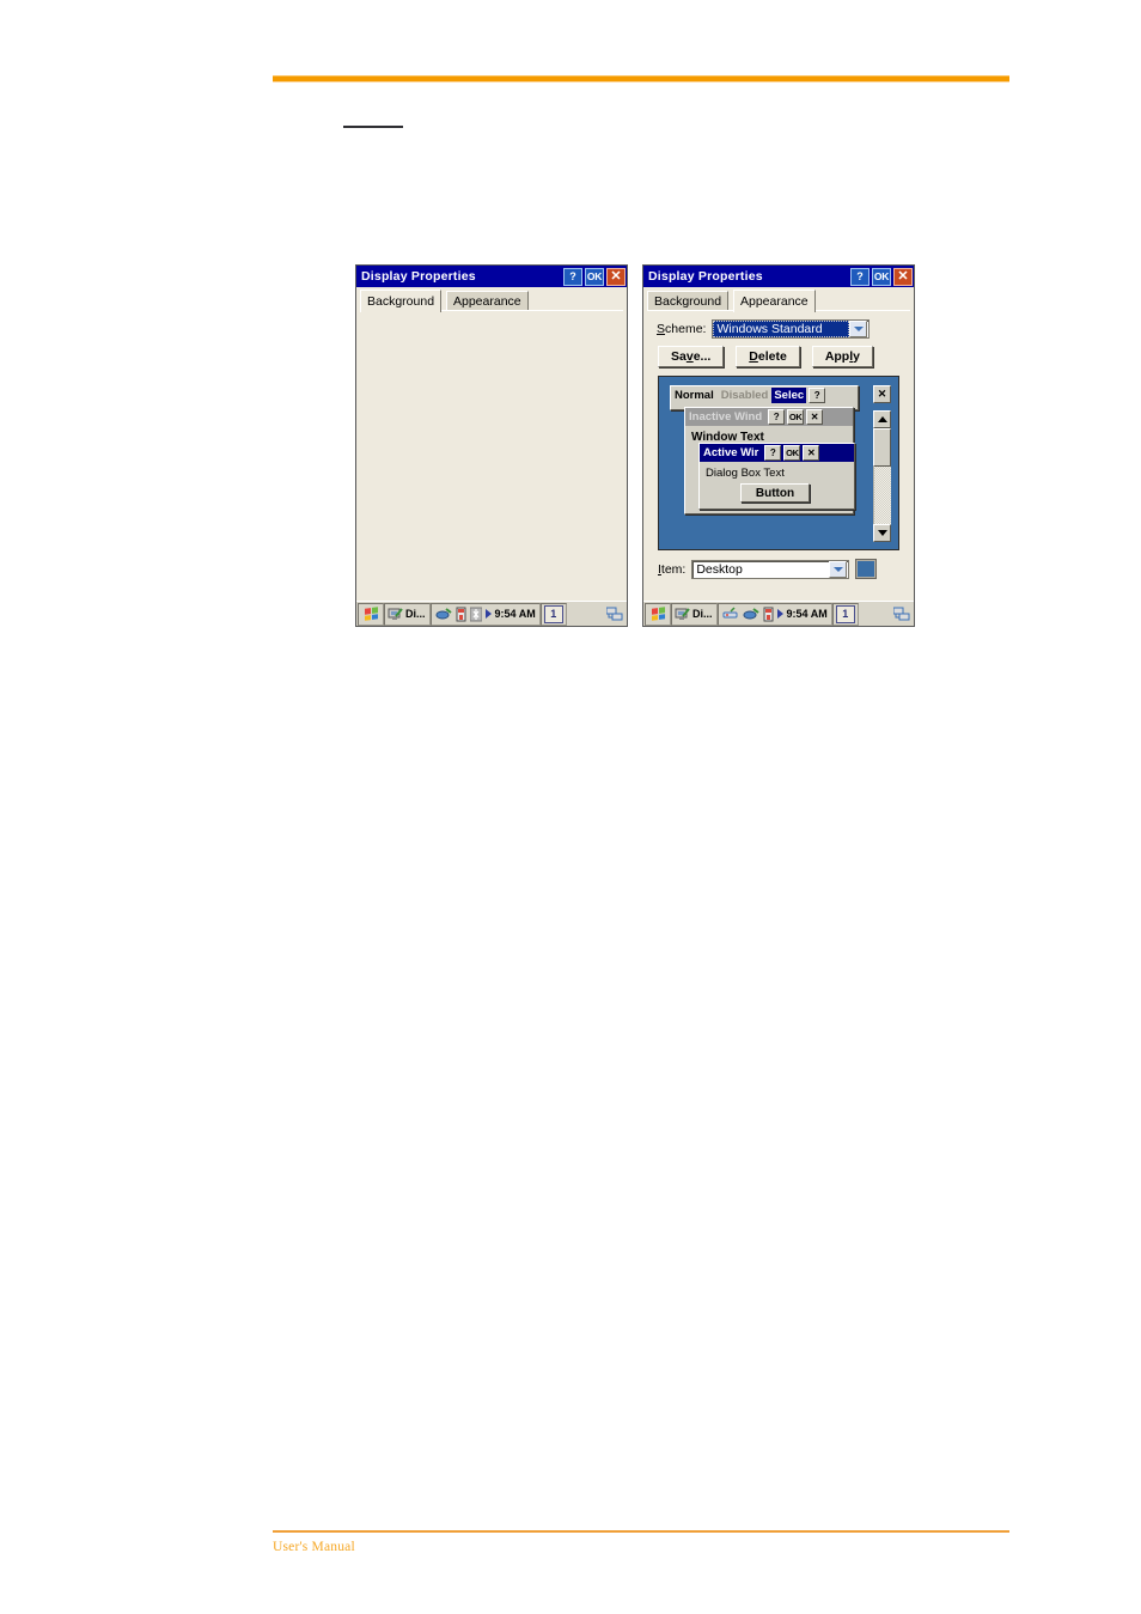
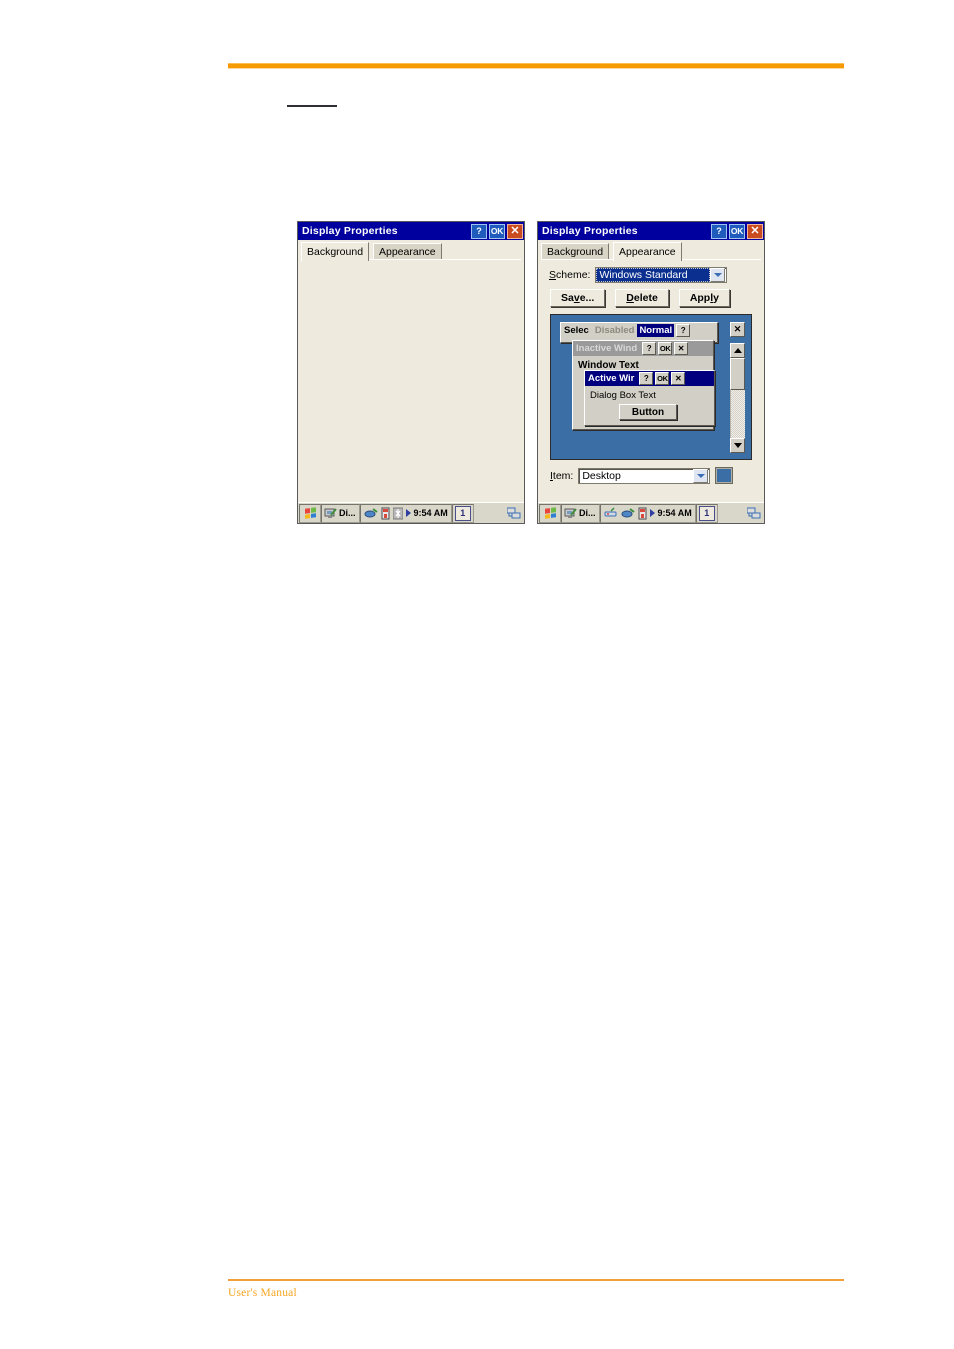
  User's Manual
  Display Properties
  ?
  OK
  ✕
  Background
  Appearance
  Di...
  9:54 AM
  1
  Display Properties
  ?
  OK
  ✕
  Background
  Appearance
  Scheme:
  Windows Standard
  Sa
  v
  e...
  D
  elete
  App
  l
  y
- Normal
+ Selec
  Disabled
- Selec
+ Normal
  ?
  Inactive Wind
  ?
  OK
  ✕
  Window Text
  Active Wir
  ?
  OK
  ✕
  Dialog Box Text
  Button
  ✕
  Item:
  Desktop
  Di...
  9:54 AM
  1
